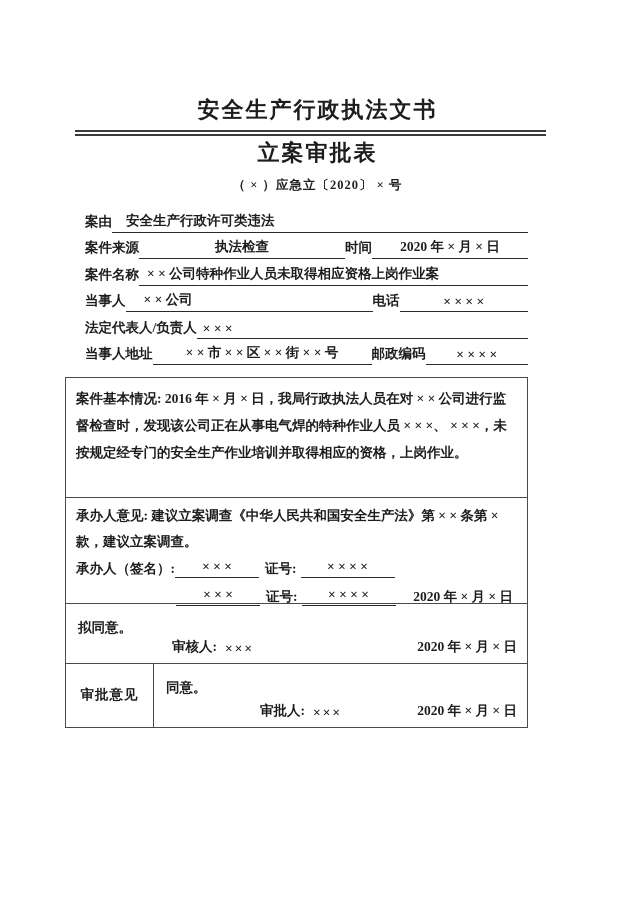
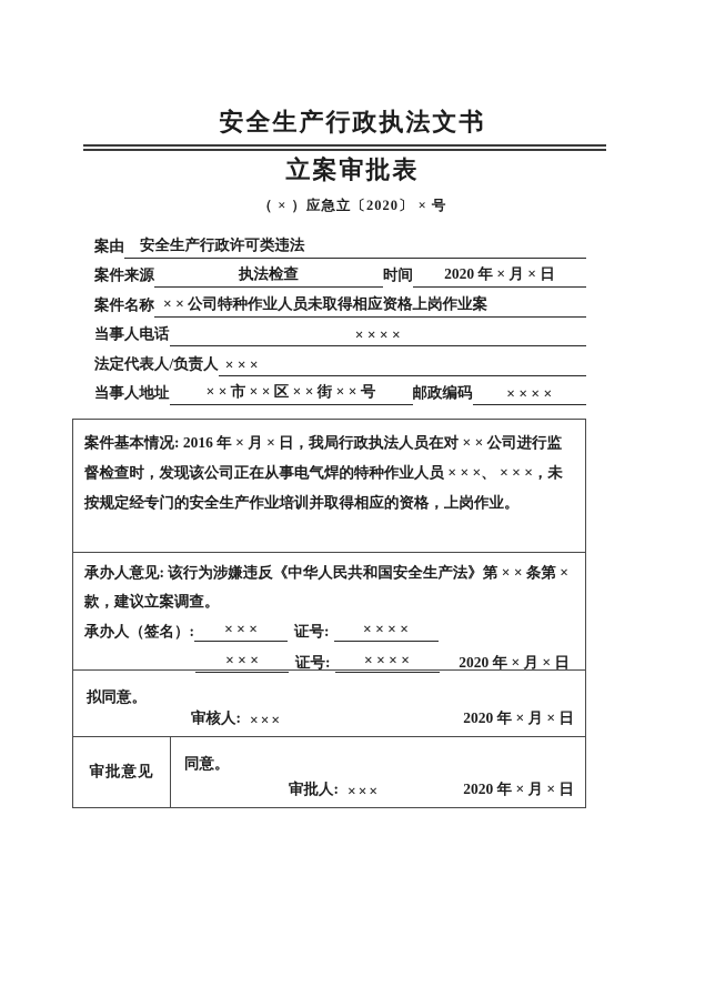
  安全生产行政执法文书
  立案审批表
  （ × ）应急立〔2020〕 × 号
  案由
  安全生产行政许可类违法
  案件来源
  执法检查
  时间
  2020 年 × 月 × 日
  案件名称
  × × 公司特种作业人员未取得相应资格上岗作业案
  当事人
- × × 公司
  电话
  × × × ×
  法定代表人/负责人
  × × ×
  当事人地址
  × × 市 × × 区 × × 街 × × 号
  邮政编码
  × × × ×
  案件基本情况: 2016 年 × 月 × 日，我局行政执法人员在对 × × 公司进行监督检查时，发现该公司正在从事电气焊的特种作业人员 × × ×、 × × ×，未按规定经专门的安全生产作业培训并取得相应的资格，上岗作业。
- 承办人意见: 建议立案调查《中华人民共和国安全生产法》第 × × 条第 × 款，建议立案调查。
+ 承办人意见: 该行为涉嫌违反《中华人民共和国安全生产法》第 × × 条第 × 款，建议立案调查。
  承办人（签名）:
  × × ×
  证号:
  × × × ×
  × × ×
  证号:
  × × × ×
  2020 年 × 月 × 日
  拟同意。
  审核人:
  ×××
  2020 年 × 月 × 日
  审批意见
  同意。
  审批人:
  ×××
  2020 年 × 月 × 日
